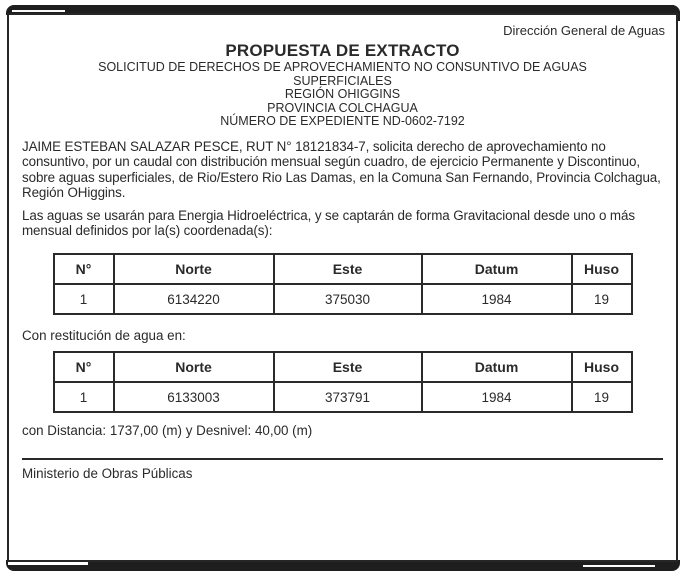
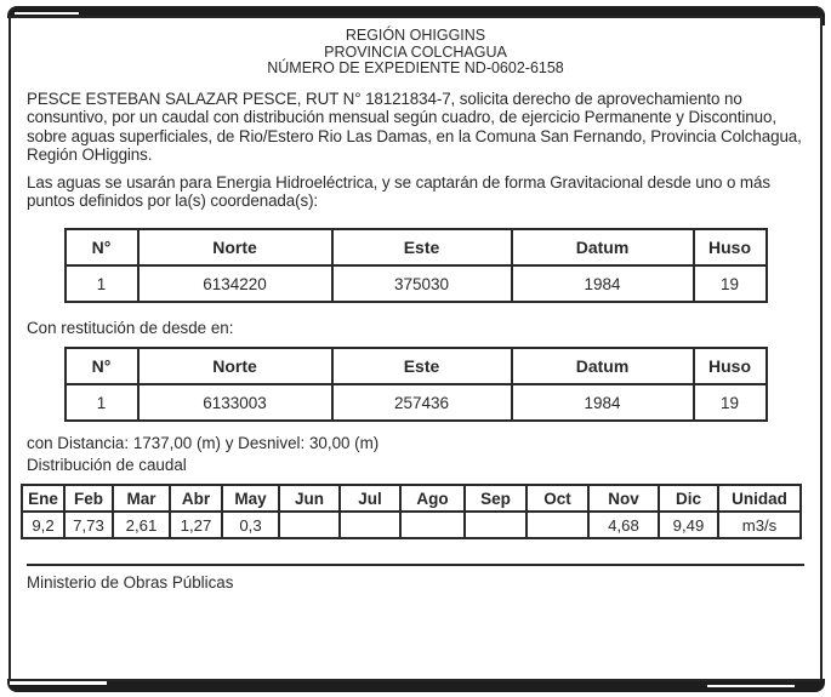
- Dirección General de Aguas
- PROPUESTA DE EXTRACTO
- SOLICITUD DE DERECHOS DE APROVECHAMIENTO NO CONSUNTIVO DE AGUAS
- SUPERFICIALES
  REGIÓN OHIGGINS
  PROVINCIA COLCHAGUA
- NÚMERO DE EXPEDIENTE ND-0602-7192
+ NÚMERO DE EXPEDIENTE ND-0602-6158
- JAIME ESTEBAN SALAZAR PESCE, RUT N° 18121834-7, solicita derecho de aprovechamiento no consuntivo, por un caudal con distribución mensual según cuadro, de ejercicio Permanente y Discontinuo, sobre aguas superficiales, de Rio/Estero Rio Las Damas, en la Comuna San Fernando, Provincia Colchagua, Región OHiggins.
+ PESCE ESTEBAN SALAZAR PESCE, RUT N° 18121834-7, solicita derecho de aprovechamiento no consuntivo, por un caudal con distribución mensual según cuadro, de ejercicio Permanente y Discontinuo, sobre aguas superficiales, de Rio/Estero Rio Las Damas, en la Comuna San Fernando, Provincia Colchagua, Región OHiggins.
- Las aguas se usarán para Energia Hidroeléctrica, y se captarán de forma Gravitacional desde uno o más mensual definidos por la(s) coordenada(s):
+ Las aguas se usarán para Energia Hidroeléctrica, y se captarán de forma Gravitacional desde uno o más puntos definidos por la(s) coordenada(s):
  N°	Norte	Este	Datum	Huso
  1	6134220	375030	1984	19
- Con restitución de agua en:
+ Con restitución de desde en:
  N°	Norte	Este	Datum	Huso
- 1	6133003	373791	1984	19
+ 1	6133003	257436	1984	19
- con Distancia: 1737,00 (m) y Desnivel: 40,00 (m)
+ con Distancia: 1737,00 (m) y Desnivel: 30,00 (m)
+ Distribución de caudal
+ Ene	Feb	Mar	Abr	May	Jun	Jul	Ago	Sep	Oct	Nov	Dic	Unidad
+ 9,2	7,73	2,61	1,27	0,3						4,68	9,49	m3/s
  Ministerio de Obras Públicas
